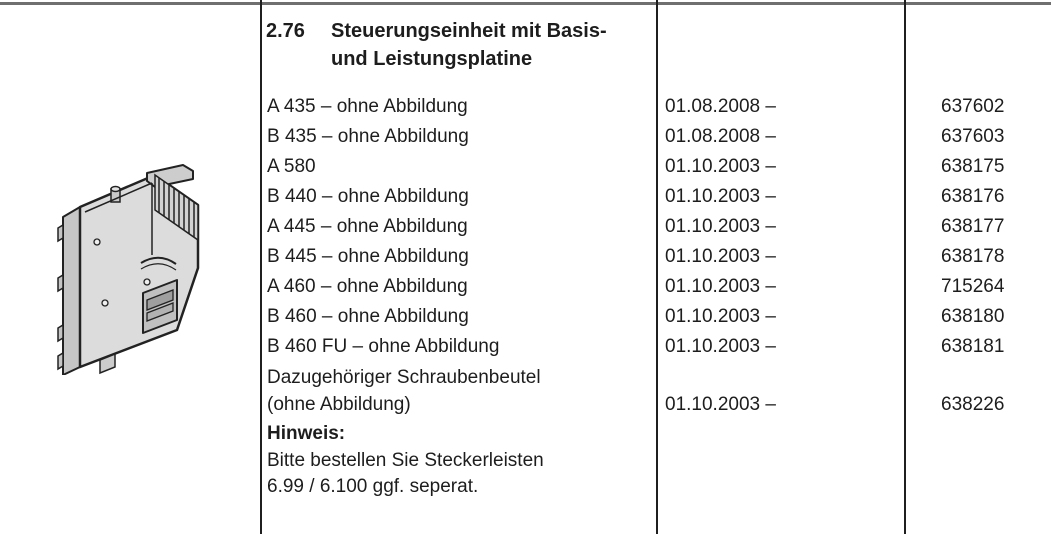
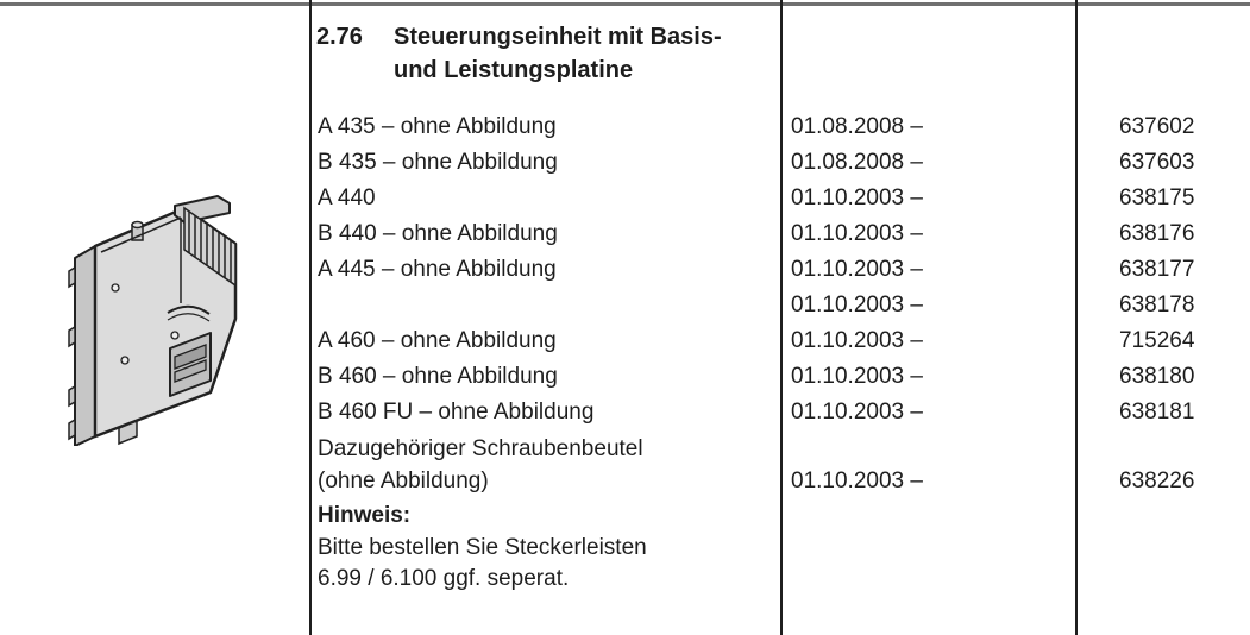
  2.76
  Steuerungseinheit mit Basis-
  und Leistungsplatine
  A 435 – ohne Abbildung
  01.08.2008 –
  637602
  B 435 – ohne Abbildung
  01.08.2008 –
  637603
- A 580
+ A 440
  01.10.2003 –
  638175
  B 440 – ohne Abbildung
  01.10.2003 –
  638176
  A 445 – ohne Abbildung
  01.10.2003 –
  638177
- B 445 – ohne Abbildung
  01.10.2003 –
  638178
  A 460 – ohne Abbildung
  01.10.2003 –
  715264
  B 460 – ohne Abbildung
  01.10.2003 –
  638180
  B 460 FU – ohne Abbildung
  01.10.2003 –
  638181
  Dazugehöriger Schraubenbeutel
  (ohne Abbildung)
  01.10.2003 –
  638226
  Hinweis:
  Bitte bestellen Sie Steckerleisten
  6.99 / 6.100 ggf. seperat.
